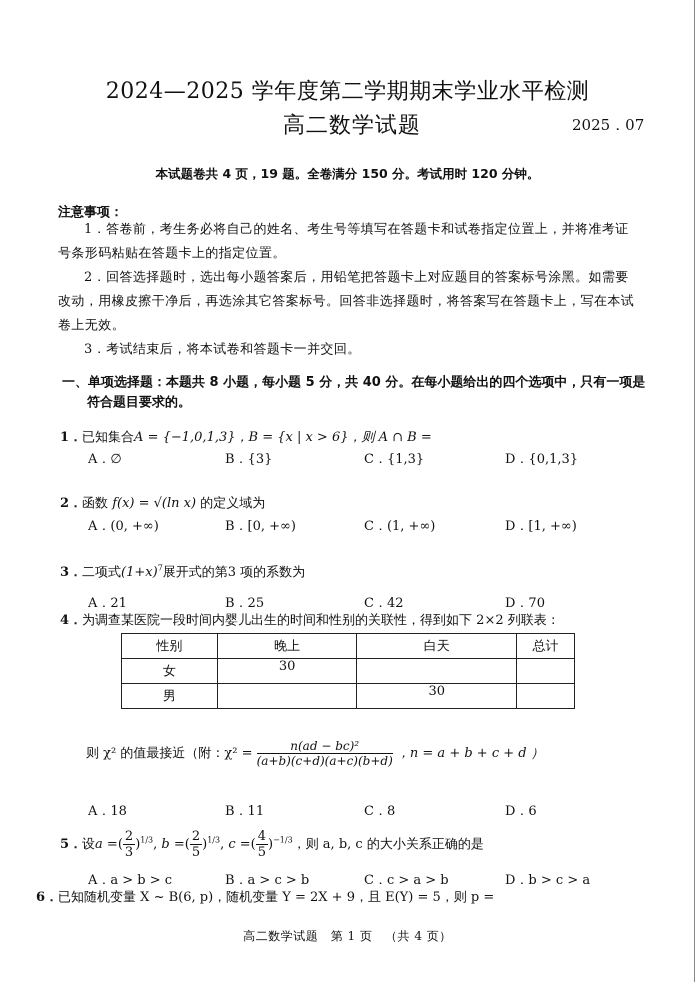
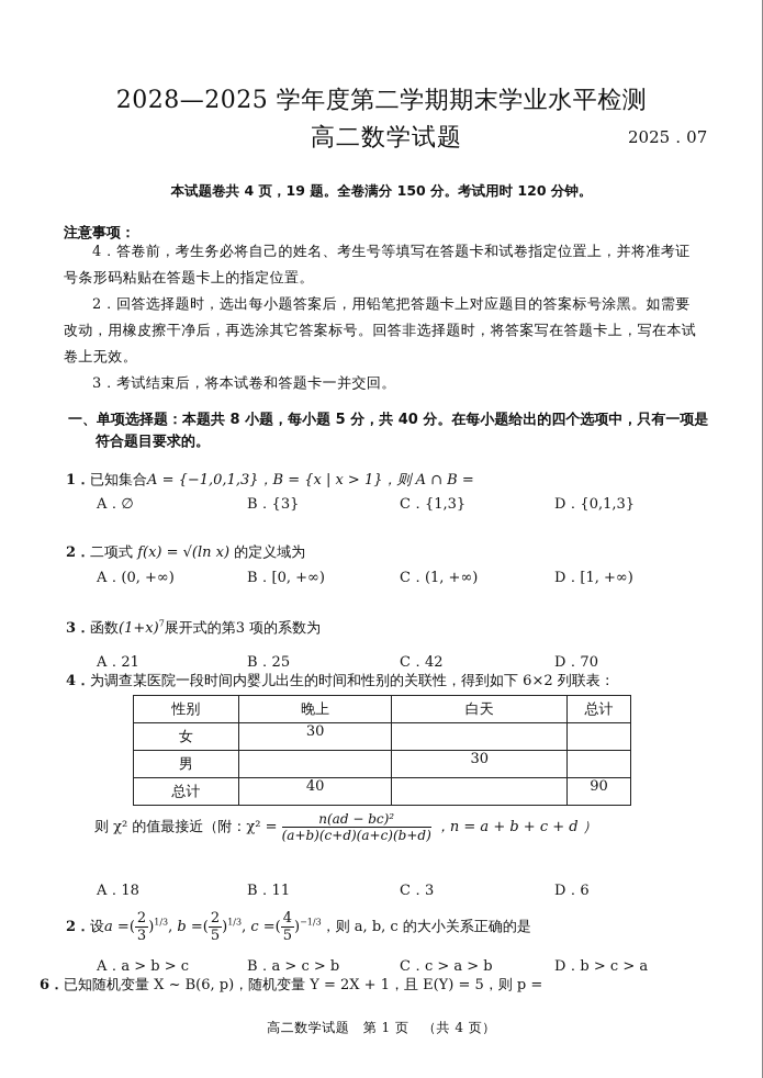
- 2024—2025 学年度第二学期期末学业水平检测
+ 2028—2025 学年度第二学期期末学业水平检测
  高二数学试题
  2025．07
  本试题卷共 4 页，19 题。全卷满分 150 分。考试用时 120 分钟。
  注意事项：
- 1．答卷前，考生务必将自己的姓名、考生号等填写在答题卡和试卷指定位置上，并将准考证号条形码粘贴在答题卡上的指定位置。
+ 4．答卷前，考生务必将自己的姓名、考生号等填写在答题卡和试卷指定位置上，并将准考证号条形码粘贴在答题卡上的指定位置。
  2．回答选择题时，选出每小题答案后，用铅笔把答题卡上对应题目的答案标号涂黑。如需要改动，用橡皮擦干净后，再选涂其它答案标号。回答非选择题时，将答案写在答题卡上，写在本试卷上无效。
  3．考试结束后，将本试卷和答题卡一并交回。
  一、单项选择题：本题共 8 小题，每小题 5 分，共 40 分。在每小题给出的四个选项中，只有一项是符合题目要求的。
- 1．已知集合A = {−1,0,1,3}，B = {x | x > 6}，则 A ∩ B =
+ 1．已知集合A = {−1,0,1,3}，B = {x | x > 1}，则 A ∩ B =
  A．∅
  B．{3}
  C．{1,3}
  D．{0,1,3}
- 2．函数 f(x) = √(ln x) 的定义域为
+ 2．二项式 f(x) = √(ln x) 的定义域为
  A．(0, +∞)
  B．[0, +∞)
  C．(1, +∞)
  D．[1, +∞)
- 3．二项式(1+x)7展开式的第3 项的系数为
+ 3．函数(1+x)7展开式的第3 项的系数为
  A．21
  B．25
  C．42
  D．70
- 4．为调查某医院一段时间内婴儿出生的时间和性别的关联性，得到如下 2×2 列联表：
+ 4．为调查某医院一段时间内婴儿出生的时间和性别的关联性，得到如下 6×2 列联表：
  性别	晚上	白天	总计
  女	30
  男		30
+ 总计	40		90
  则 χ² 的值最接近（附：χ² =
  n(ad − bc)²
  (a+b)(c+d)(a+c)(b+d)
  ，n = a + b + c + d ）
  A．18
  B．11
- C．8
+ C．3
  D．6
- 5．设a =(
+ 2．设a =(
  2
  3
  )1/3, b =(
  2
  5
  )1/3, c =(
  4
  5
  )−1/3，则 a, b, c 的大小关系正确的是
  A．a > b > c
  B．a > c > b
  C．c > a > b
  D．b > c > a
- 6．已知随机变量 X ~ B(6, p)，随机变量 Y = 2X + 9，且 E(Y) = 5，则 p =
+ 6．已知随机变量 X ~ B(6, p)，随机变量 Y = 2X + 1，且 E(Y) = 5，则 p =
  高二数学试题 第 1 页 （共 4 页）
